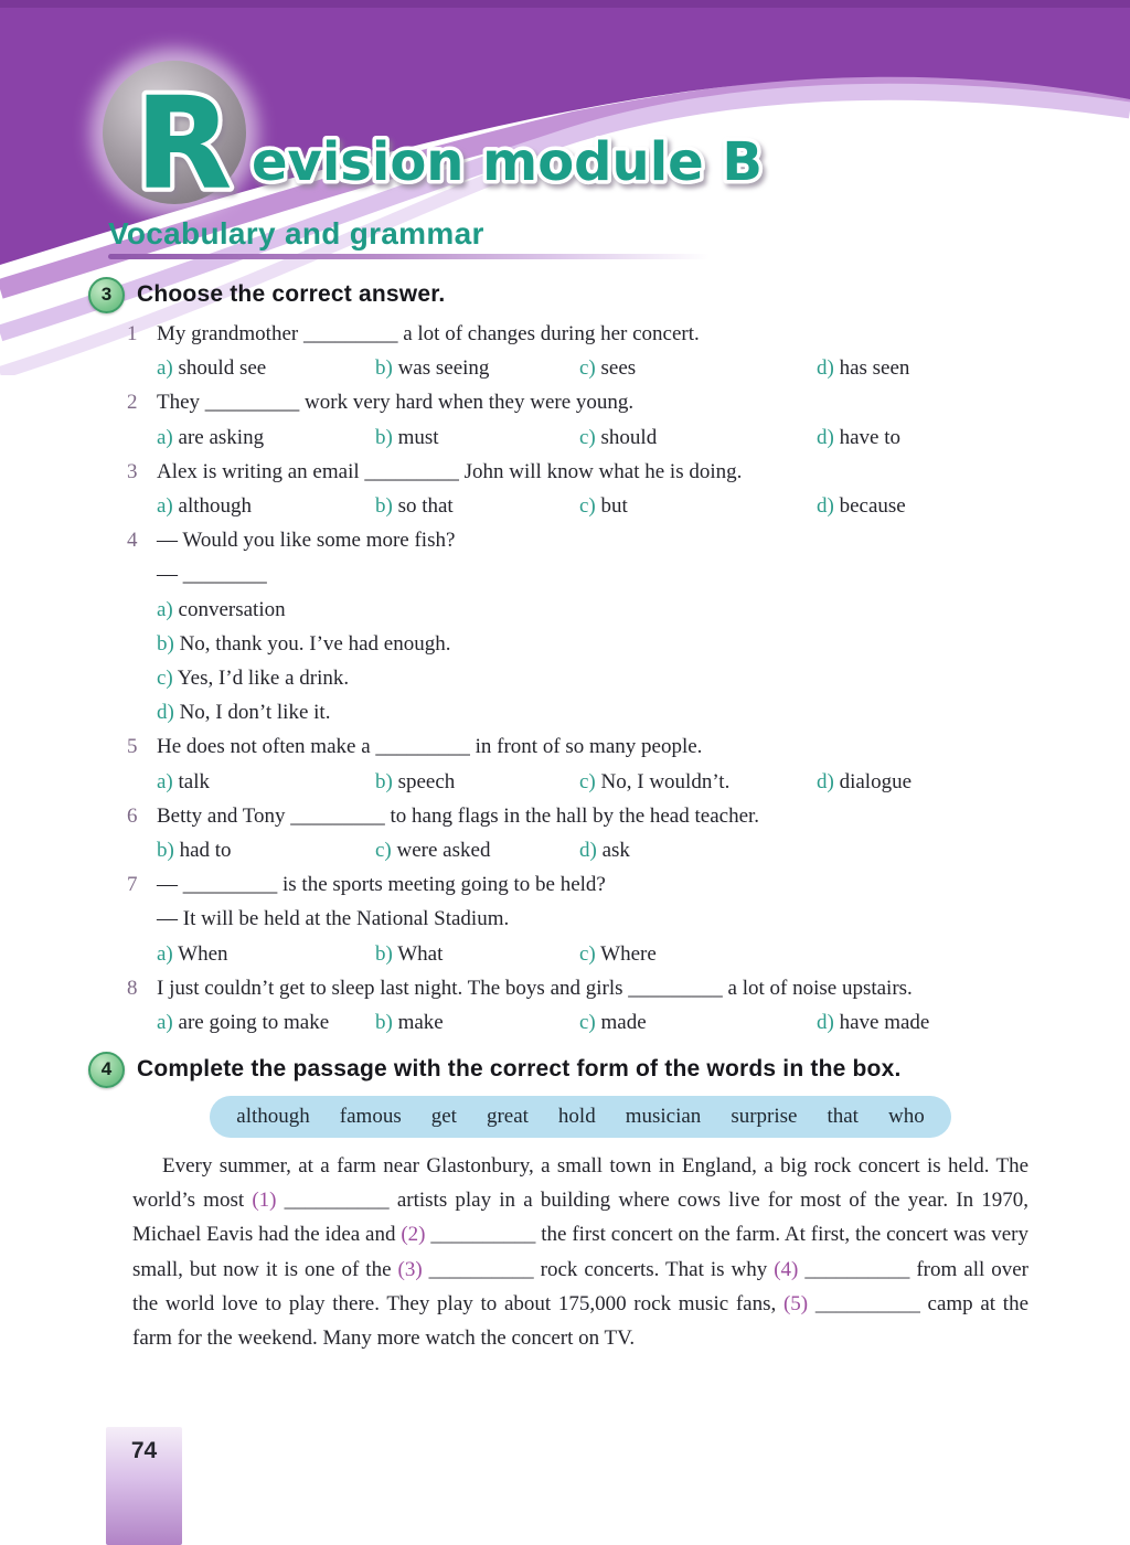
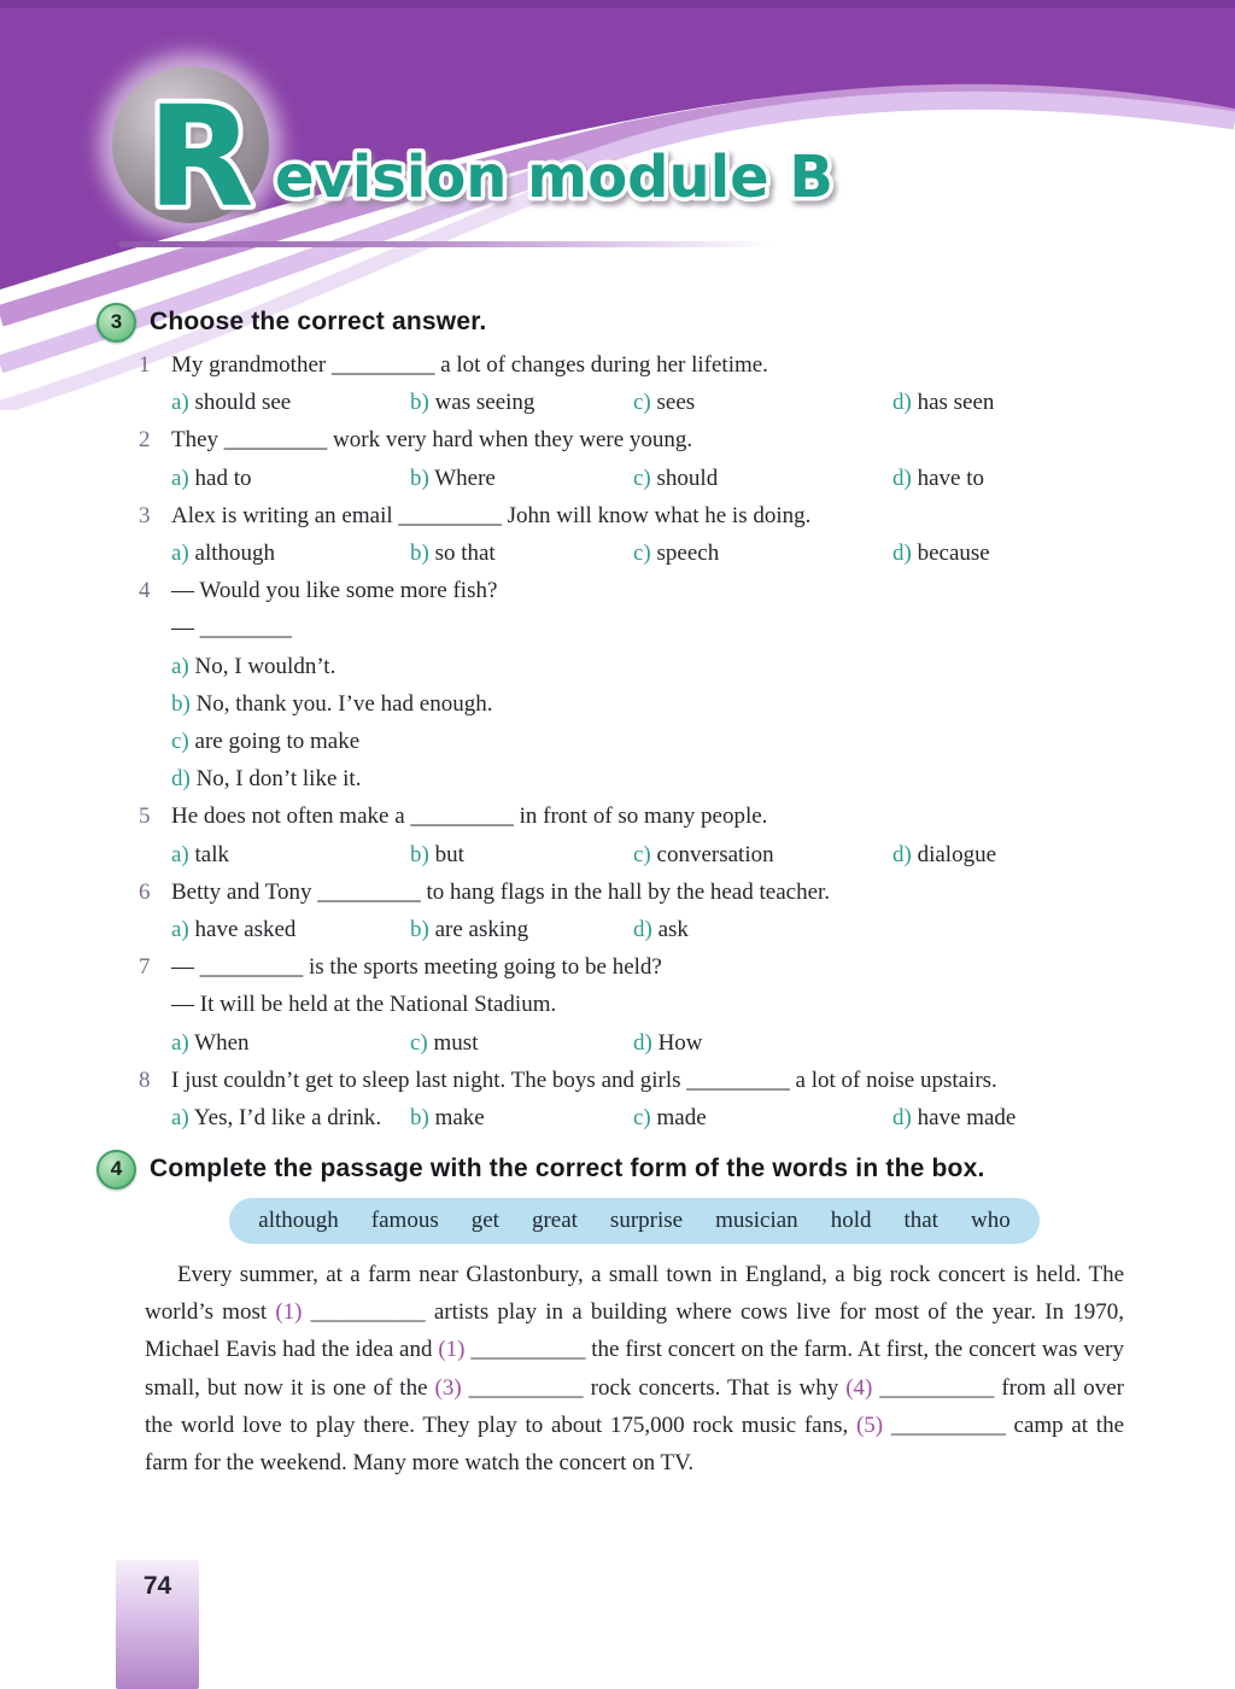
  R
  evision module B
- Vocabulary and grammar
  3
  Choose the correct answer.
  1
- My grandmother _________ a lot of changes during her concert.
+ My grandmother _________ a lot of changes during her lifetime.
  a) should see
  b) was seeing
  c) sees
  d) has seen
  2
  They _________ work very hard when they were young.
- a) are asking
+ a) had to
- b) must
+ b) Where
  c) should
  d) have to
  3
  Alex is writing an email _________ John will know what he is doing.
  a) although
  b) so that
- c) but
+ c) speech
  d) because
  4
  — Would you like some more fish?
  — ________
- a) conversation
+ a) No, I wouldn’t.
  b) No, thank you. I’ve had enough.
- c) Yes, I’d like a drink.
+ c) are going to make
  d) No, I don’t like it.
  5
  He does not often make a _________ in front of so many people.
  a) talk
- b) speech
+ b) but
- c) No, I wouldn’t.
+ c) conversation
  d) dialogue
  6
  Betty and Tony _________ to hang flags in the hall by the head teacher.
+ a) have asked
- b) had to
+ b) are asking
- c) were asked
  d) ask
  7
  — _________ is the sports meeting going to be held?
  — It will be held at the National Stadium.
  a) When
- b) What
- c) Where
+ c) must
+ d) How
  8
  I just couldn’t get to sleep last night. The boys and girls _________ a lot of noise upstairs.
- a) are going to make
+ a) Yes, I’d like a drink.
  b) make
  c) made
  d) have made
  4
  Complete the passage with the correct form of the words in the box.
  although
  famous
  get
  great
- hold
+ surprise
  musician
- surprise
+ hold
  that
  who
- Every summer, at a farm near Glastonbury, a small town in England, a big rock concert is held. The world’s most (1) __________ artists play in a building where cows live for most of the year. In 1970, Michael Eavis had the idea and (2) __________ the first concert on the farm. At first, the concert was very small, but now it is one of the (3) __________ rock concerts. That is why (4) __________ from all over the world love to play there. They play to about 175,000 rock music fans, (5) __________ camp at the farm for the weekend. Many more watch the concert on TV.
+ Every summer, at a farm near Glastonbury, a small town in England, a big rock concert is held. The world’s most (1) __________ artists play in a building where cows live for most of the year. In 1970, Michael Eavis had the idea and (1) __________ the first concert on the farm. At first, the concert was very small, but now it is one of the (3) __________ rock concerts. That is why (4) __________ from all over the world love to play there. They play to about 175,000 rock music fans, (5) __________ camp at the farm for the weekend. Many more watch the concert on TV.
  74
